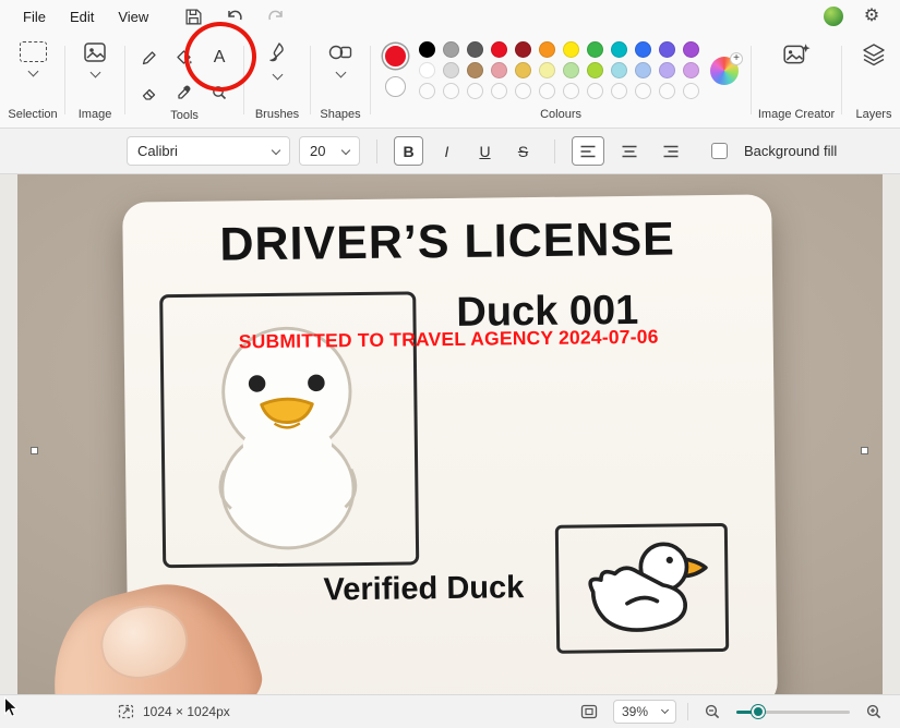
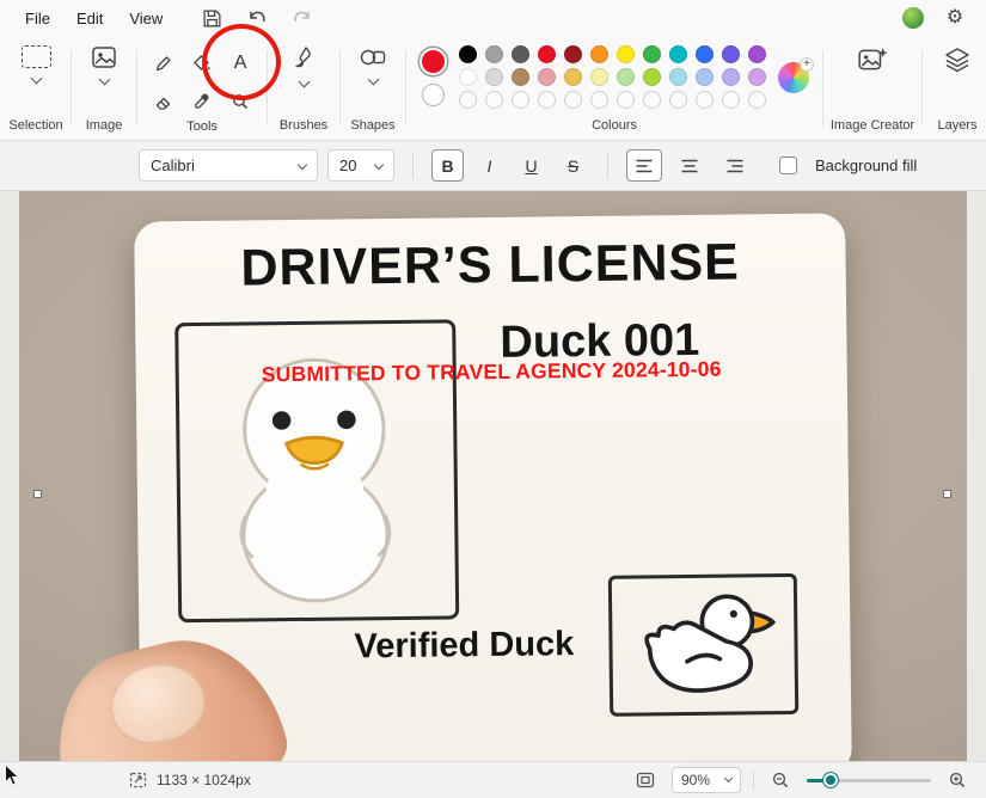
  File
  Edit
  View
  ⚙
  Selection
  Image
  A
  Tools
  Brushes
  Shapes
  +
  Colours
  Image Creator
  Layers
  Calibri
  20
  B
  I
  U
  S
  Background fill
  DRIVER’S LICENSE
  Duck 001
- SUBMITTED TO TRAVEL AGENCY 2024-07-06
+ SUBMITTED TO TRAVEL AGENCY 2024-10-06
  Verified Duck
- 1024 × 1024px
+ 1133 × 1024px
- 39%
+ 90%
